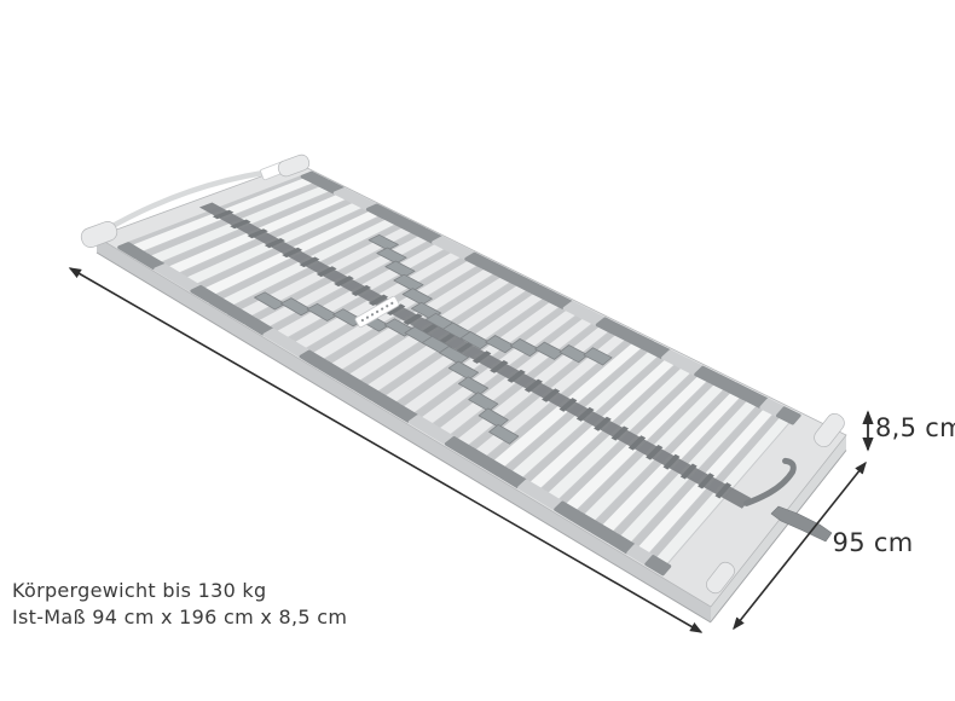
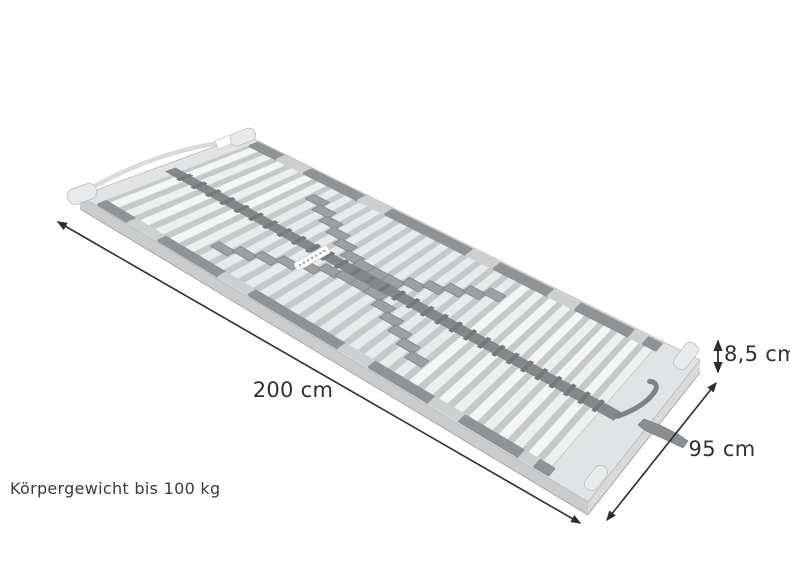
+ 200 cm
  95 cm
  8,5 cm
- Körpergewicht bis 130 kg
+ Körpergewicht bis 100 kg
- Ist-Maß 94 cm x 196 cm x 8,5 cm
